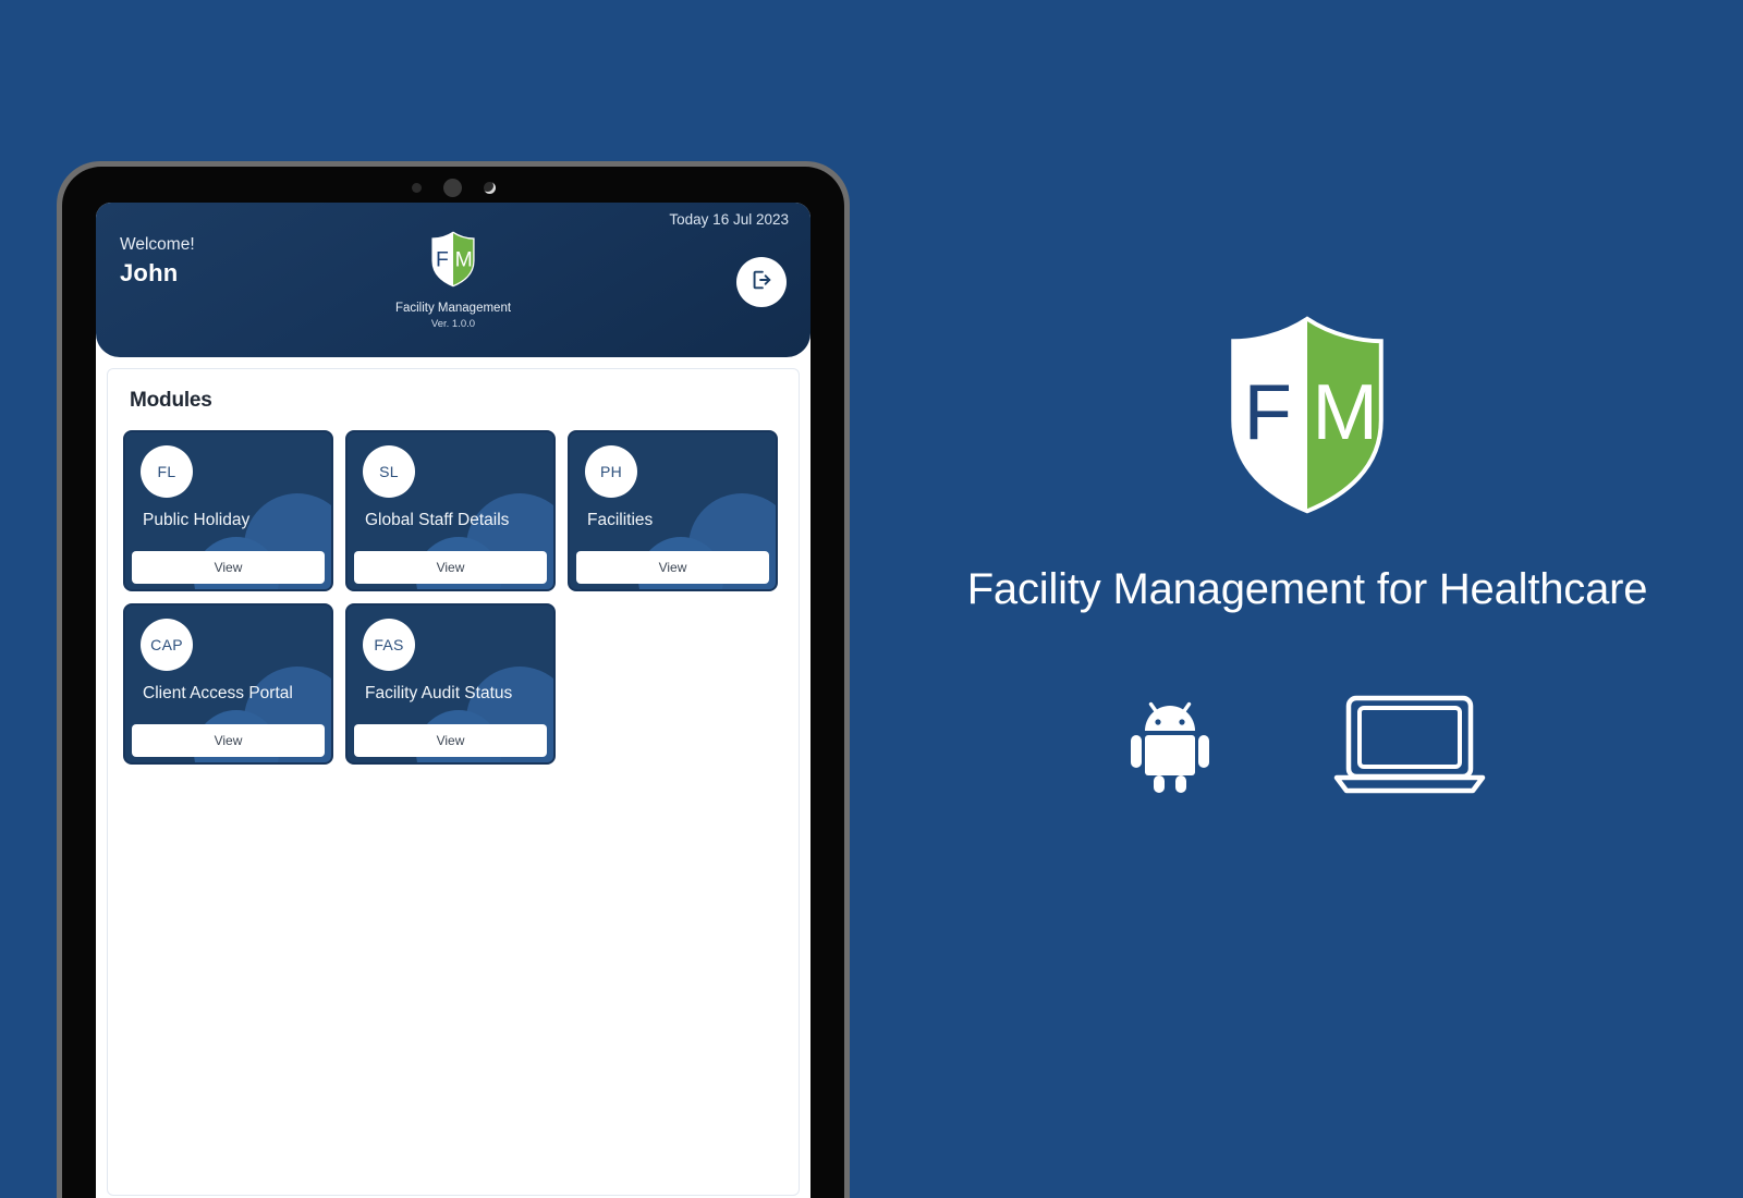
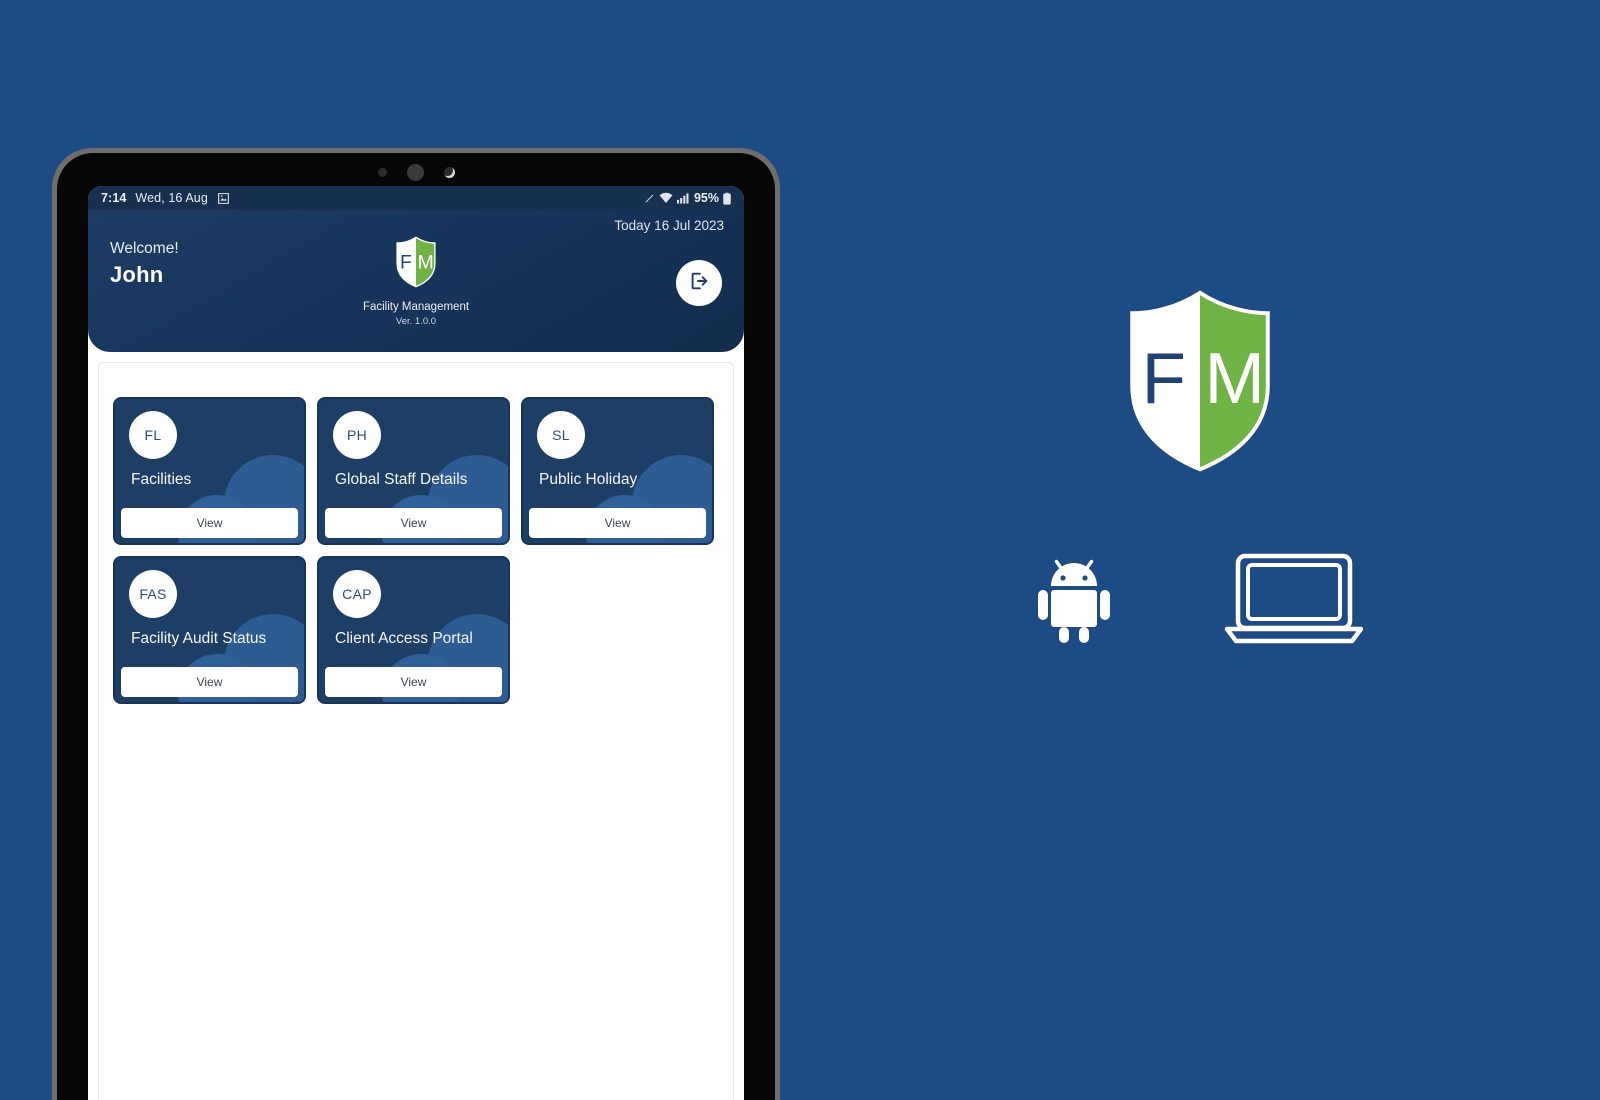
+ 7:14
+ Wed, 16 Aug
+ 95%
  Today 16 Jul 2023
  Welcome!
  John
  F
  M
  Facility Management
  Ver. 1.0.0
- Modules
  FL
- Public Holiday
+ Facilities
  View
- SL
+ PH
  Global Staff Details
  View
- PH
+ SL
- Facilities
+ Public Holiday
  View
- CAP
+ FAS
- Client Access Portal
+ Facility Audit Status
  View
- FAS
+ CAP
- Facility Audit Status
+ Client Access Portal
  View
  F
  M
- Facility Management for Healthcare
